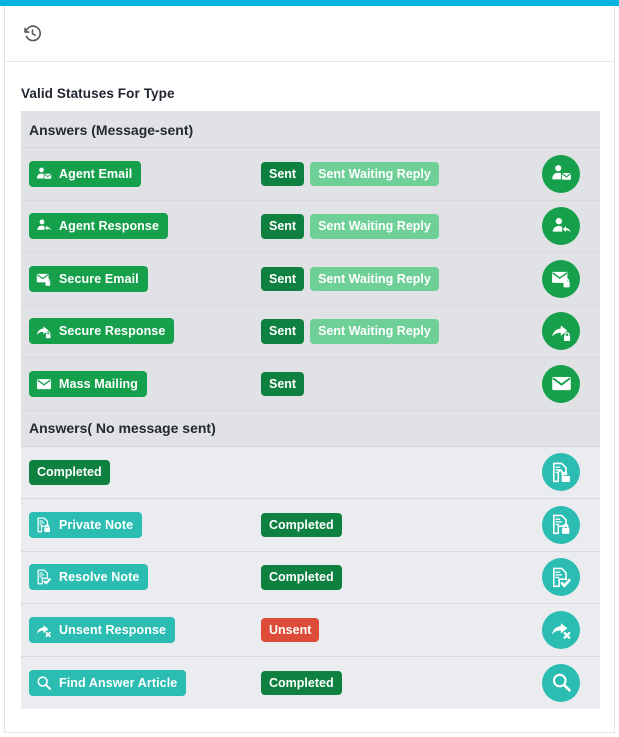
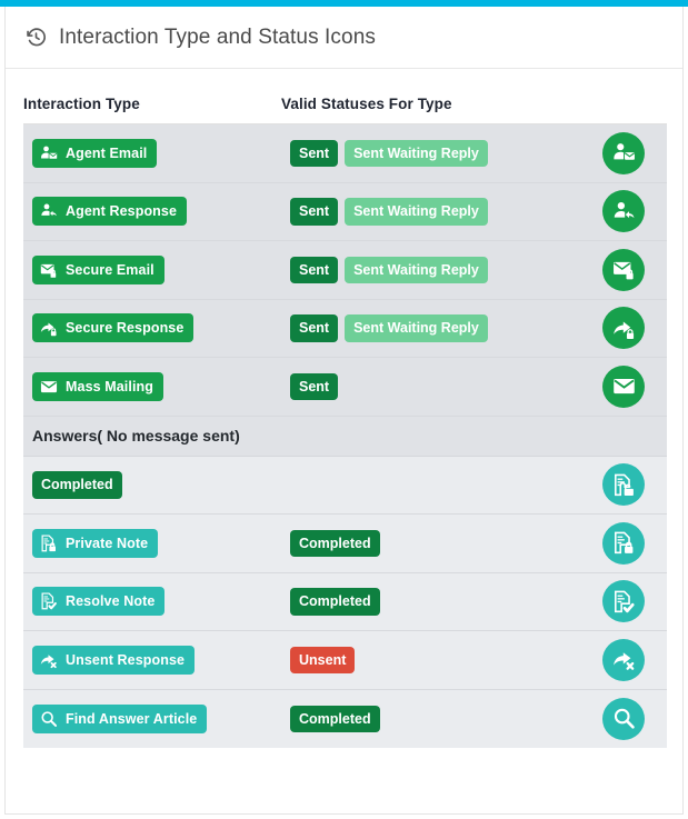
+ Interaction Type and Status Icons
+ Interaction Type
  Valid Statuses For Type
- Answers (Message-sent)
  Agent Email
  Sent
  Sent Waiting Reply
  Agent Response
  Sent
  Sent Waiting Reply
  Secure Email
  Sent
  Sent Waiting Reply
  Secure Response
  Sent
  Sent Waiting Reply
  Mass Mailing
  Sent
  Answers( No message sent)
  Completed
  Private Note
  Completed
  Resolve Note
  Completed
  Unsent Response
  Unsent
  Find Answer Article
  Completed
